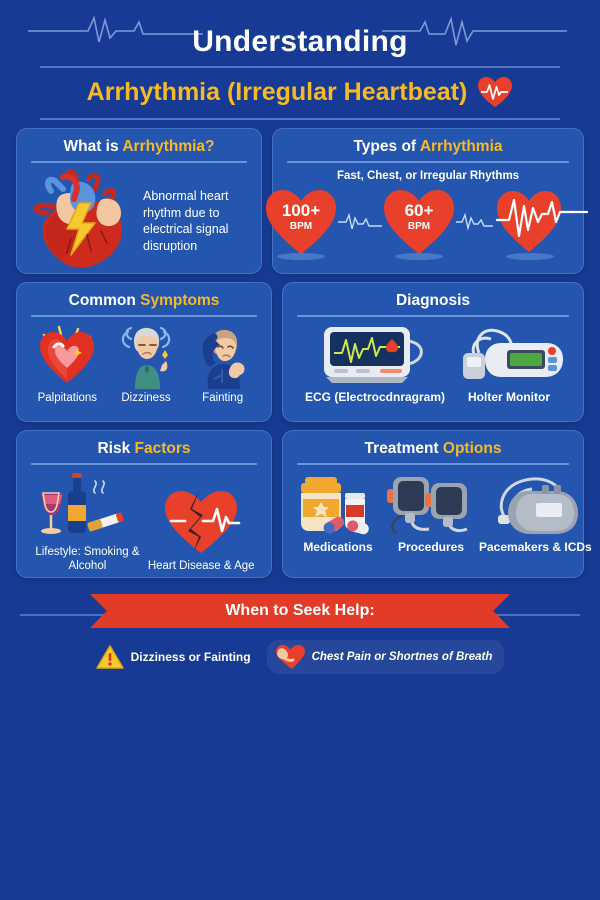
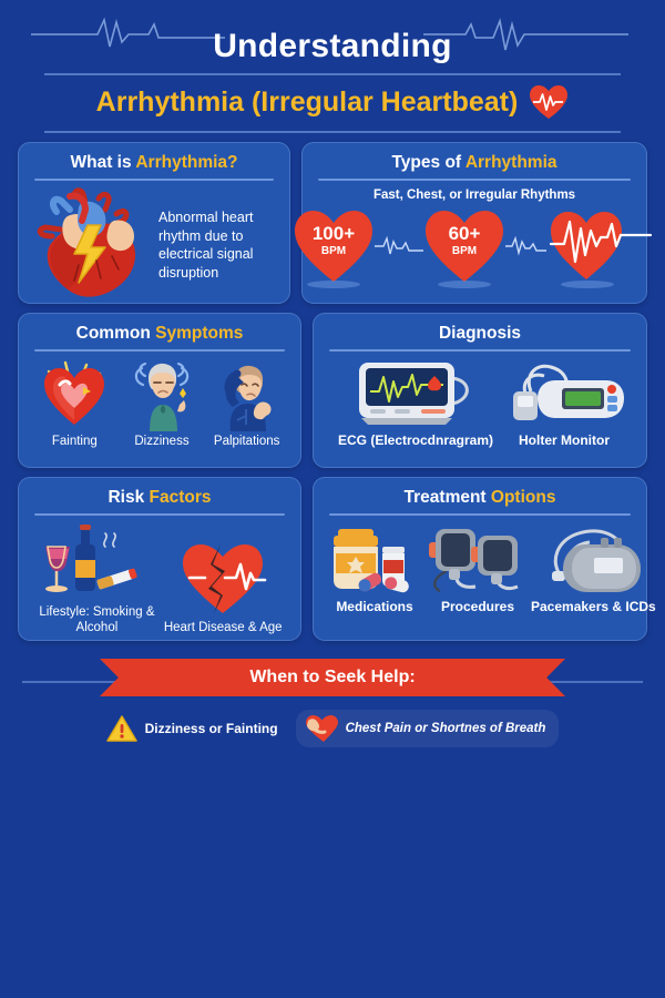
  Understanding
  Arrhythmia (Irregular Heartbeat)
  What is Arrhythmia?
  Abnormal heart rhythm due to electrical signal disruption
  Types of Arrhythmia
  Fast, Chest, or Irregular Rhythms
  100+
  BPM
  60+
  BPM
  Common Symptoms
- Palpitations
+ Fainting
  Dizziness
- Fainting
+ Palpitations
  Diagnosis
  ECG (Electrocdnragram)
  Holter Monitor
  Risk Factors
  Lifestyle: Smoking & Alcohol
  Heart Disease & Age
  Treatment Options
  Medications
  Procedures
  Pacemakers & ICDs
  When to Seek Help:
  Dizziness or Fainting
  Chest Pain or Shortnes of Breath
